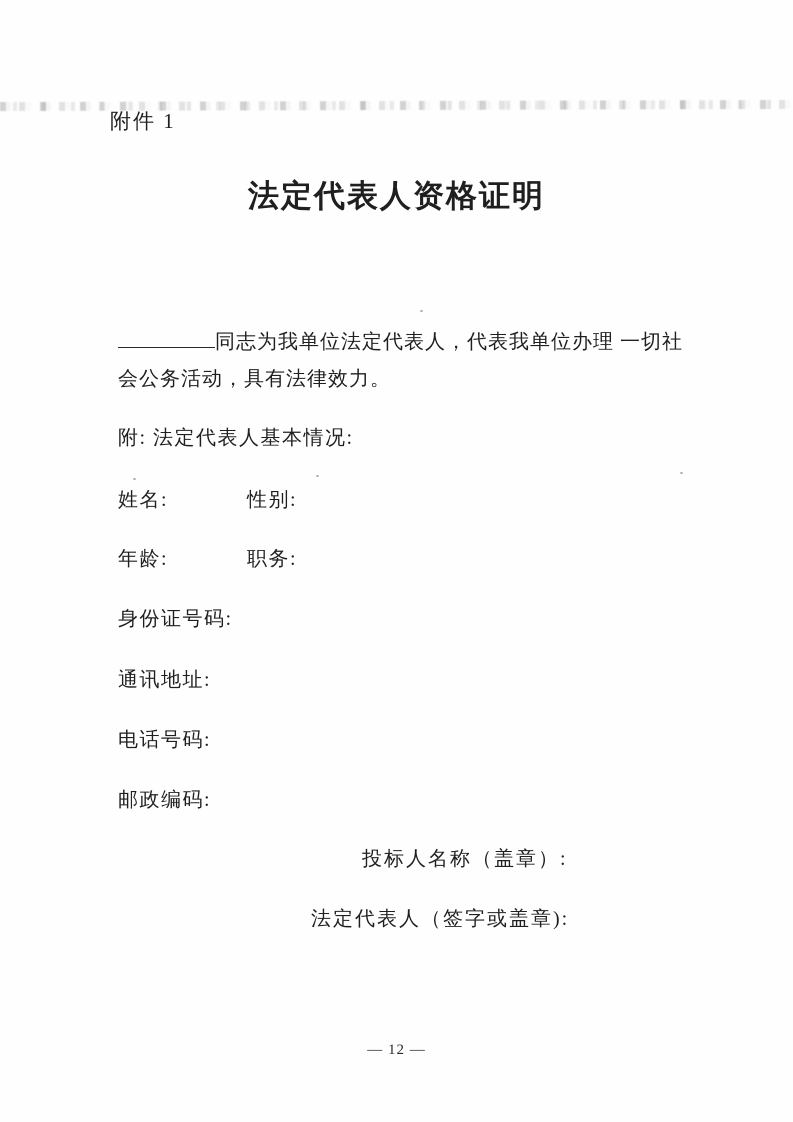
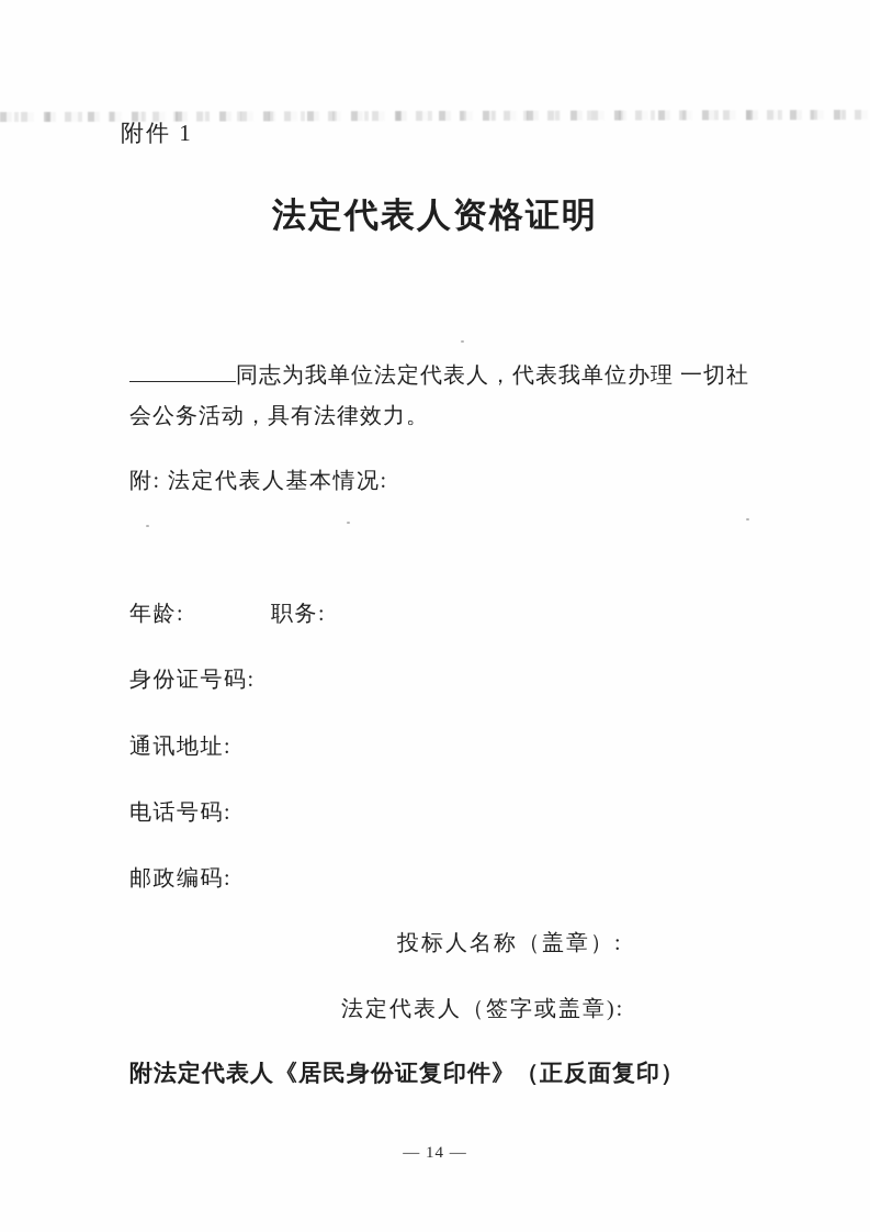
  附件 1
  法定代表人资格证明
  同志为我单位法定代表人，代表我单位办理 一切社会公务活动，具有法律效力。
  附: 法定代表人基本情况:
- 姓名: 性别:
  年龄: 职务:
  身份证号码:
  通讯地址:
  电话号码:
  邮政编码:
  投标人名称（盖章）:
  法定代表人（签字或盖章):
+ 附法定代表人《居民身份证复印件》（正反面复印）
- — 12 —
+ — 14 —
